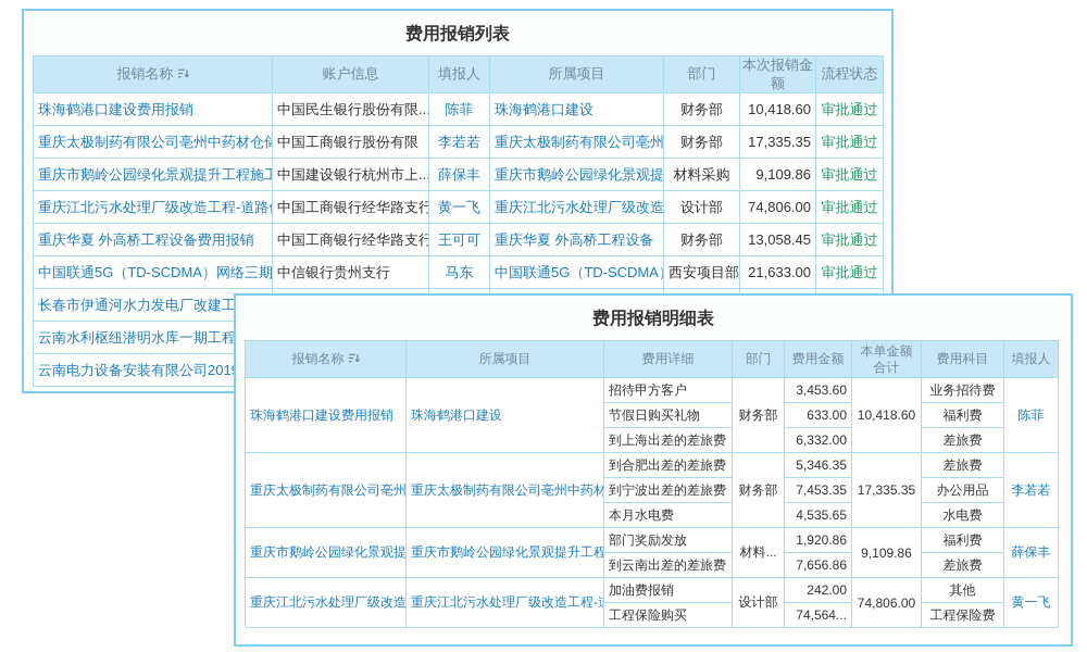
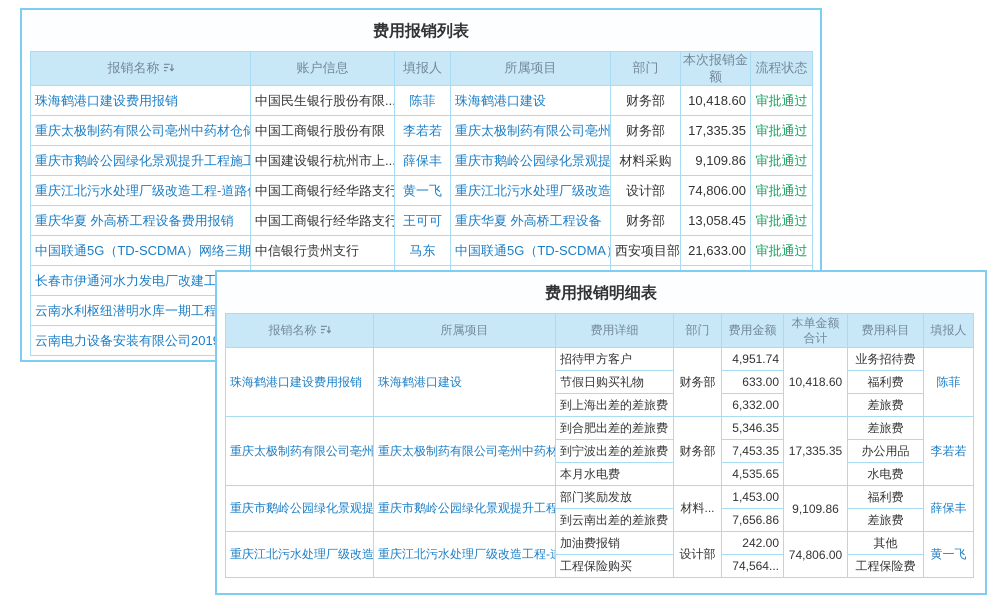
  费用报销列表
  报销名称	账户信息	填报人	所属项目	部门	本次报销金额	流程状态
  珠海鹤港口建设费用报销	中国民生银行股份有限...	陈菲	珠海鹤港口建设	财务部	10,418.60	审批通过
  重庆太极制药有限公司亳州中药材仓储	中国工商银行股份有限	李若若	重庆太极制药有限公司亳州	财务部	17,335.35	审批通过
  重庆市鹅岭公园绿化景观提升工程施工	中国建设银行杭州市上...	薛保丰	重庆市鹅岭公园绿化景观提	材料采购	9,109.86	审批通过
  重庆江北污水处理厂级改造工程-道路	中国工商银行经华路支行	黄一飞	重庆江北污水处理厂级改造	设计部	74,806.00	审批通过
  重庆华夏 外高桥工程设备费用报销	中国工商银行经华路支行	王可可	重庆华夏 外高桥工程设备	财务部	13,058.45	审批通过
  中国联通5G（TD-SCDMA）网络三期	中信银行贵州支行	马东	中国联通5G（TD-SCDMA	西安项目部	21,633.00	审批通过
  长春市伊通河水力发电厂改建工
  费用报销明细表
  报销名称	所属项目	费用详细	部门	费用金额	本单金额合计	费用科目	填报人
- 珠海鹤港口建设费用报销	珠海鹤港口建设	招待甲方客户	财务部	3,453.60	10,418.60	业务招待费	陈菲
+ 珠海鹤港口建设费用报销	珠海鹤港口建设	招待甲方客户	财务部	4,951.74	10,418.60	业务招待费	陈菲
  节假日购买礼物	633.00	福利费
  到上海出差的差旅费	6,332.00	差旅费
  重庆太极制药有限公司亳州	重庆太极制药有限公司亳州中药材	到合肥出差的差旅费	财务部	5,346.35	17,335.35	差旅费	李若若
  到宁波出差的差旅费	7,453.35	办公用品
  本月水电费	4,535.65	水电费
- 重庆市鹅岭公园绿化景观提	重庆市鹅岭公园绿化景观提升工程	部门奖励发放	材料...	1,920.86	9,109.86	福利费	薛保丰
+ 重庆市鹅岭公园绿化景观提	重庆市鹅岭公园绿化景观提升工程	部门奖励发放	材料...	1,453.00	9,109.86	福利费	薛保丰
  到云南出差的差旅费	7,656.86	差旅费
  重庆江北污水处理厂级改造	重庆江北污水处理厂级改造工程-	加油费报销	设计部	242.00	74,806.00	其他	黄一飞
  工程保险购买	74,564...	工程保险费
